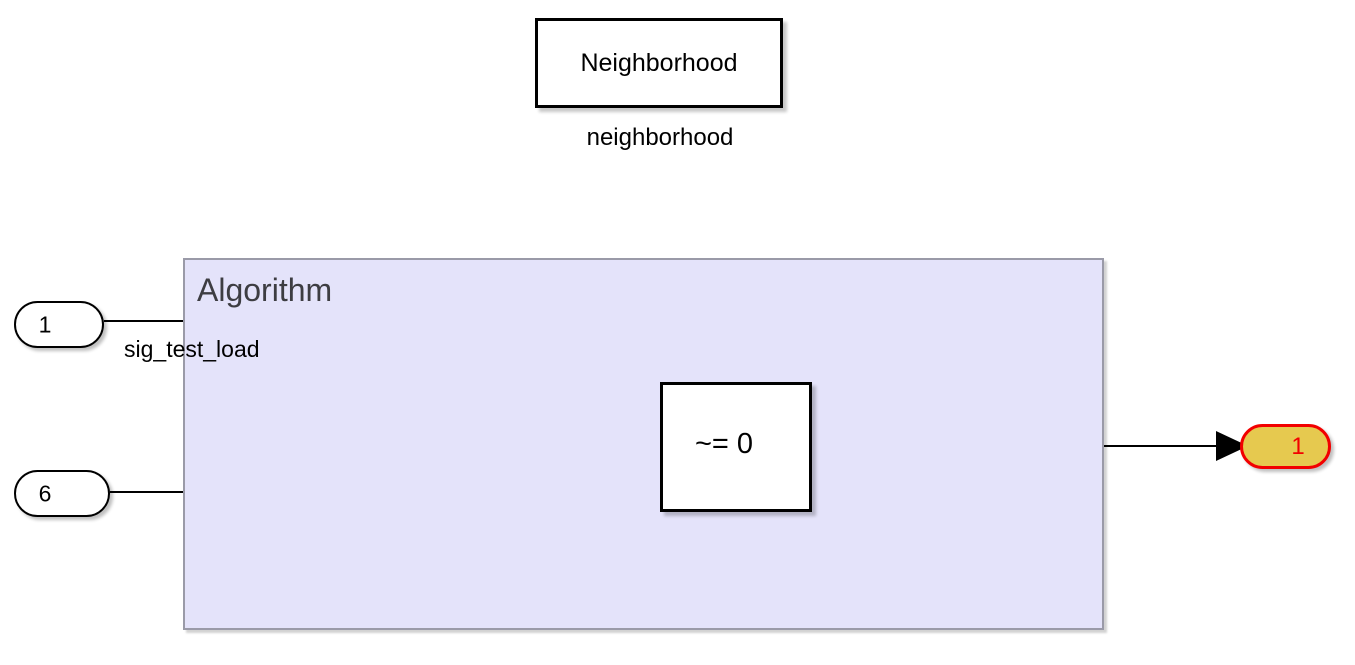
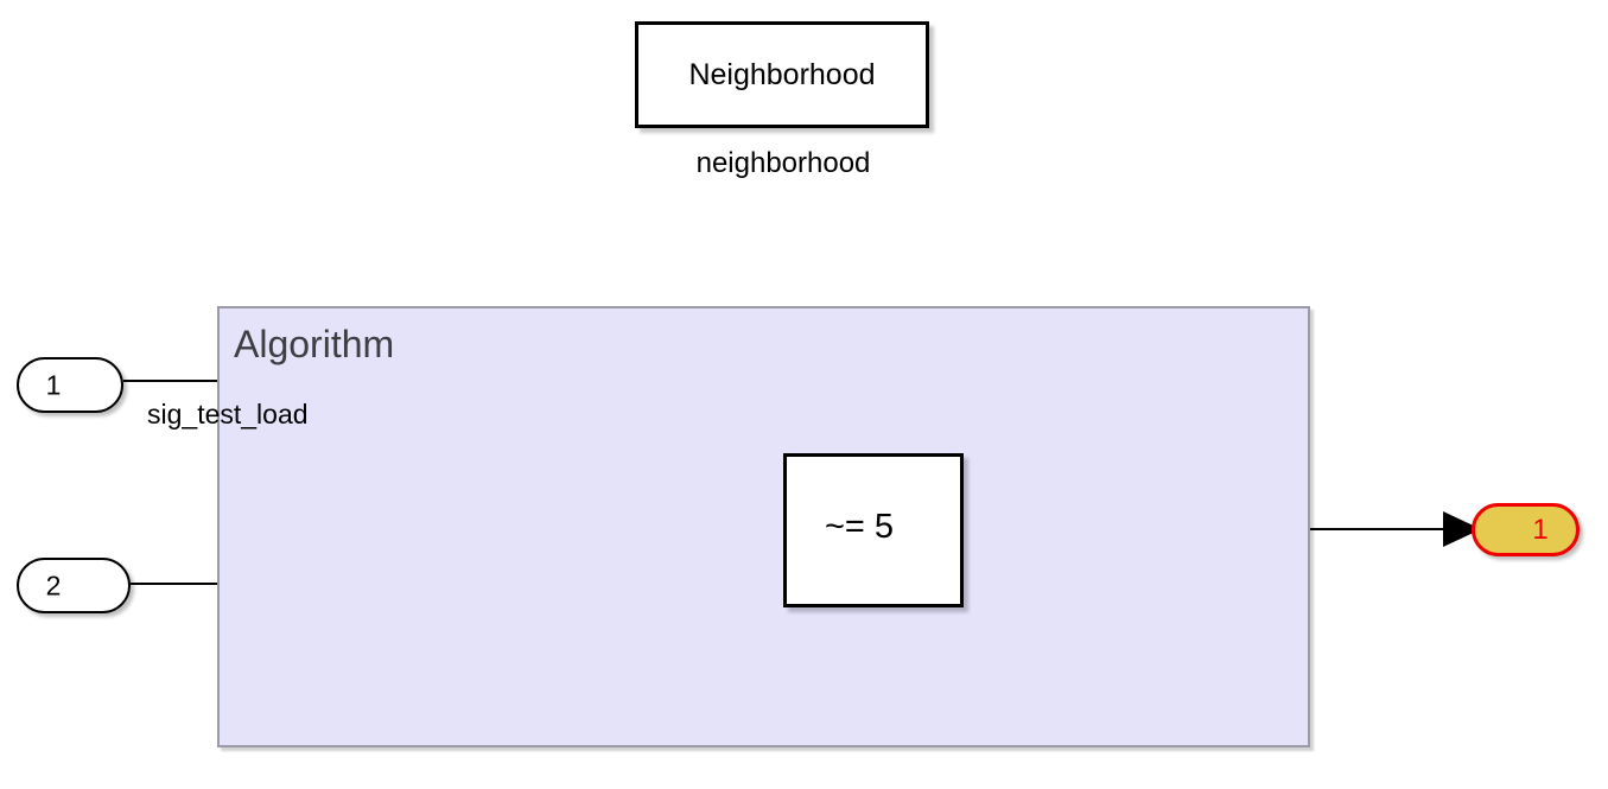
  Neighborhood
  neighborhood
  Algorithm
  sig_test_load
- ~= 0
+ ~= 5
  1
- 6
+ 2
  1
